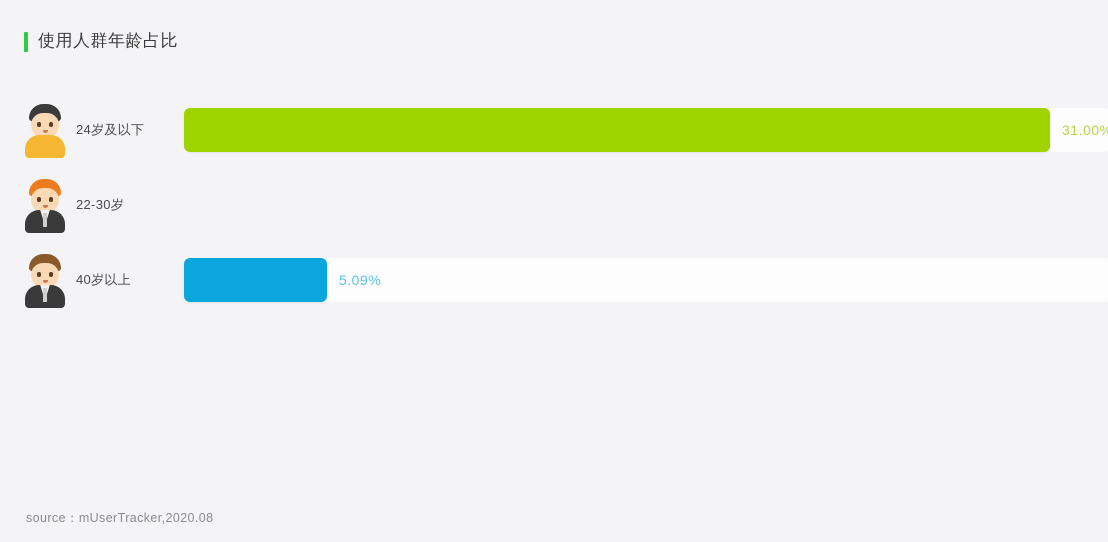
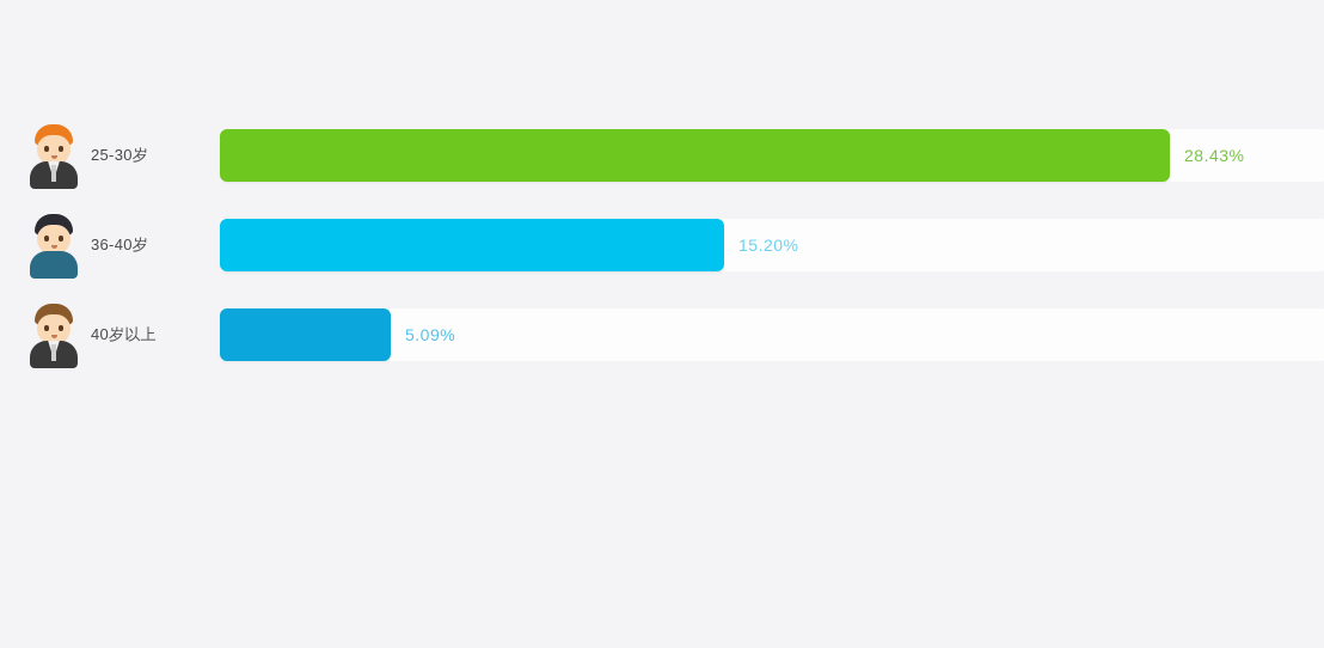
- 使用人群年龄占比
- 24岁及以下
- 31.00%
- 22-30岁
+ 25-30岁
+ 28.43%
+ 36-40岁
+ 15.20%
  40岁以上
  5.09%
- source：mUserTracker,2020.08
